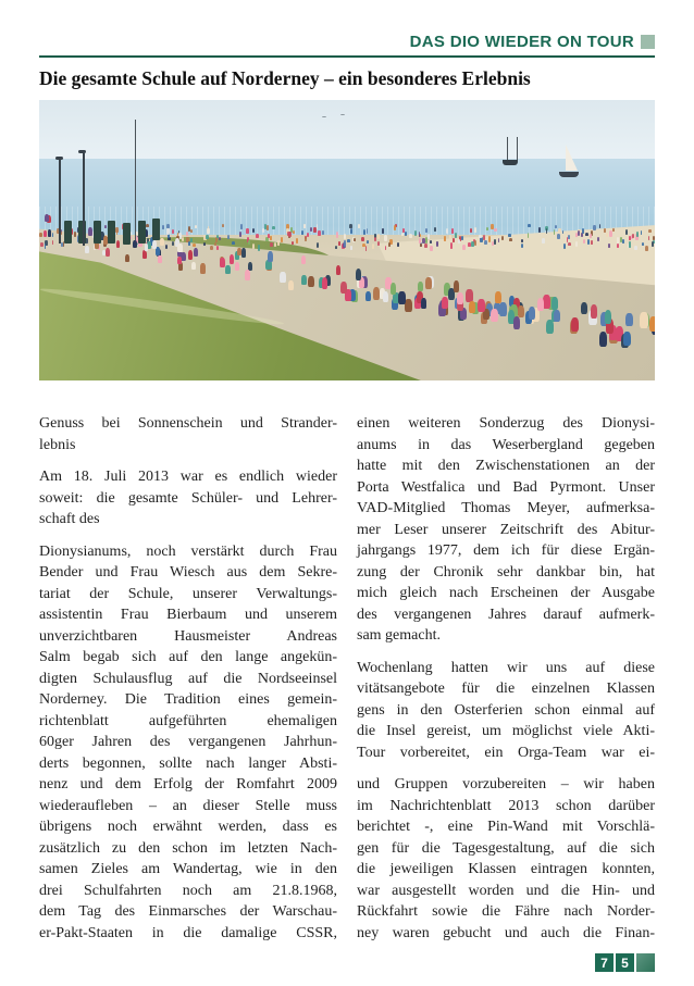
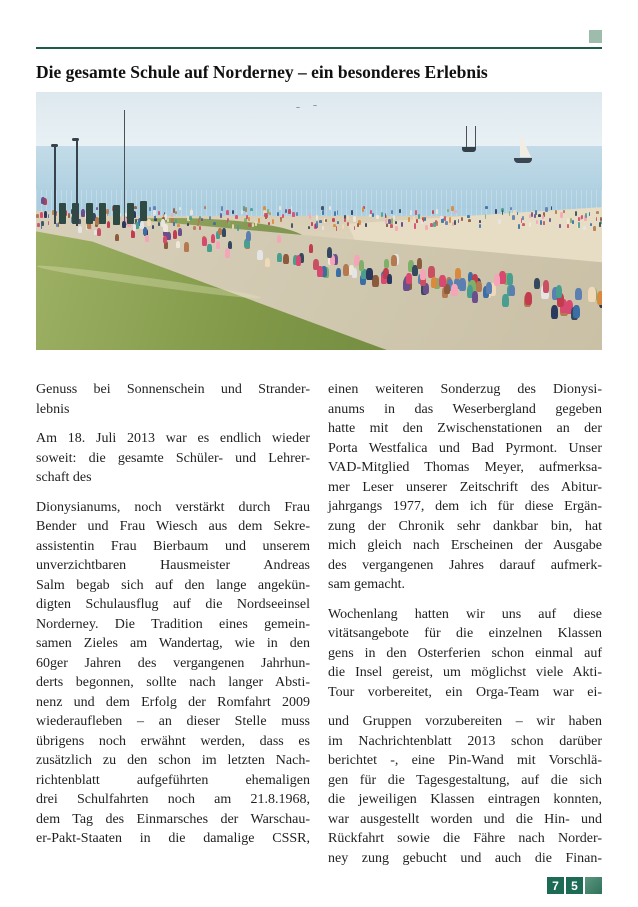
- DAS DIO WIEDER ON TOUR
  Die gesamte Schule auf Norderney – ein besonderes Erlebnis
  Genuss bei Sonnenschein und Strander-
  lebnis
  Am 18. Juli 2013 war es endlich wieder
  soweit: die gesamte Schüler- und Lehrer-
  schaft des
  Dionysianums, noch verstärkt durch Frau
  Bender und Frau Wiesch aus dem Sekre-
- tariat der Schule, unserer Verwaltungs-
  assistentin Frau Bierbaum und unserem
  unverzichtbaren Hausmeister Andreas
  Salm begab sich auf den lange angekün-
  digten Schulausflug auf die Nordseeinsel
  Norderney. Die Tradition eines gemein-
- richtenblatt aufgeführten ehemaligen
+ samen Zieles am Wandertag, wie in den
  60ger Jahren des vergangenen Jahrhun-
  derts begonnen, sollte nach langer Absti-
  nenz und dem Erfolg der Romfahrt 2009
  wiederaufleben – an dieser Stelle muss
  übrigens noch erwähnt werden, dass es
  zusätzlich zu den schon im letzten Nach-
- samen Zieles am Wandertag, wie in den
+ richtenblatt aufgeführten ehemaligen
  drei Schulfahrten noch am 21.8.1968,
  dem Tag des Einmarsches der Warschau-
  er-Pakt-Staaten in die damalige CSSR,
  einen weiteren Sonderzug des Dionysi-
  anums in das Weserbergland gegeben
  hatte mit den Zwischenstationen an der
  Porta Westfalica und Bad Pyrmont. Unser
  VAD-Mitglied Thomas Meyer, aufmerksa-
  mer Leser unserer Zeitschrift des Abitur-
  jahrgangs 1977, dem ich für diese Ergän-
  zung der Chronik sehr dankbar bin, hat
  mich gleich nach Erscheinen der Ausgabe
  des vergangenen Jahres darauf aufmerk-
  sam gemacht.
  Wochenlang hatten wir uns auf diese
  vitätsangebote für die einzelnen Klassen
  gens in den Osterferien schon einmal auf
  die Insel gereist, um möglichst viele Akti-
  Tour vorbereitet, ein Orga-Team war ei-
  und Gruppen vorzubereiten – wir haben
  im Nachrichtenblatt 2013 schon darüber
  berichtet -, eine Pin-Wand mit Vorschlä-
  gen für die Tagesgestaltung, auf die sich
  die jeweiligen Klassen eintragen konnten,
  war ausgestellt worden und die Hin- und
  Rückfahrt sowie die Fähre nach Norder-
- ney waren gebucht und auch die Finan-
+ ney zung gebucht und auch die Finan-
  7
  5
